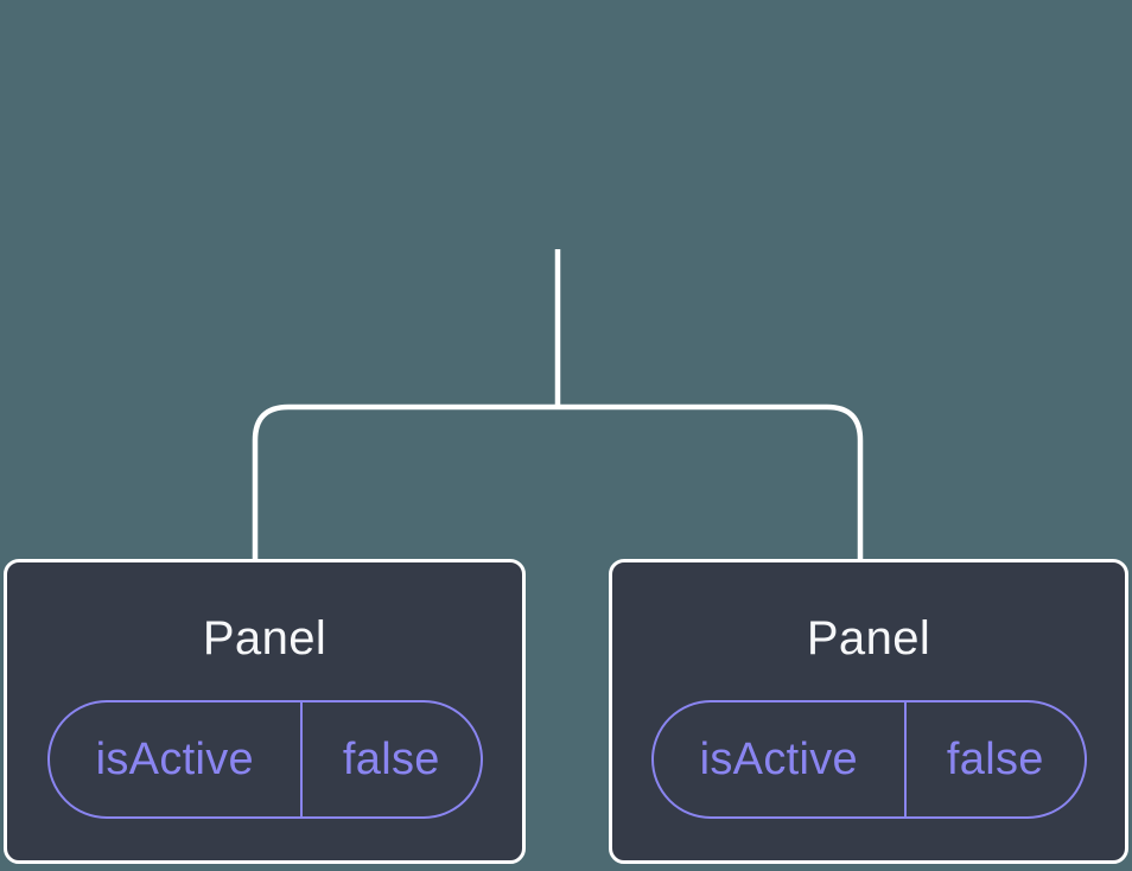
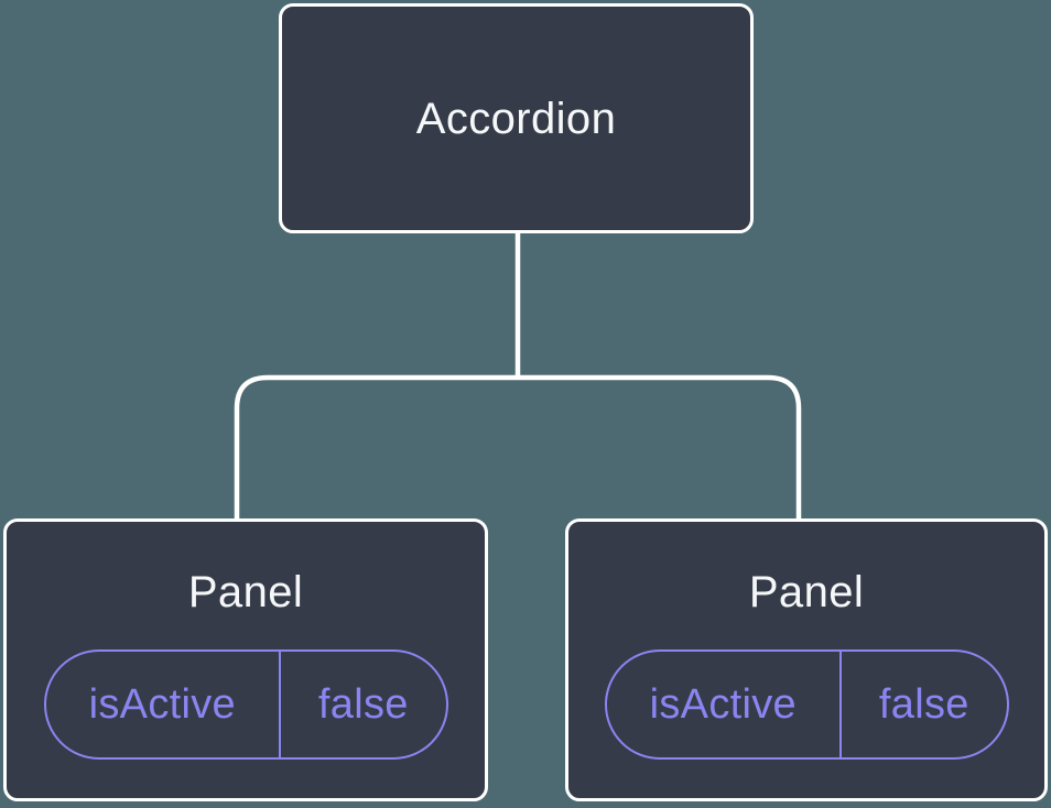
+ Accordion
  Panel
  isActive
  false
  Panel
  isActive
  false
